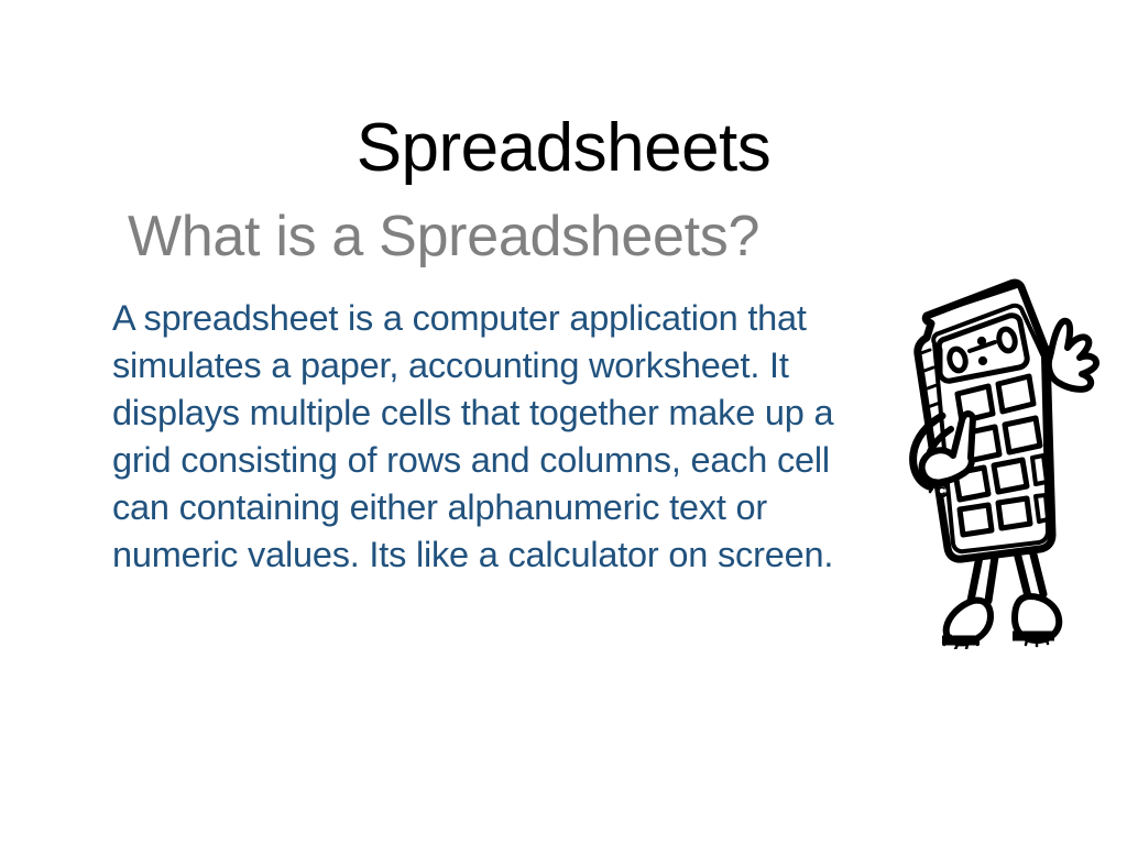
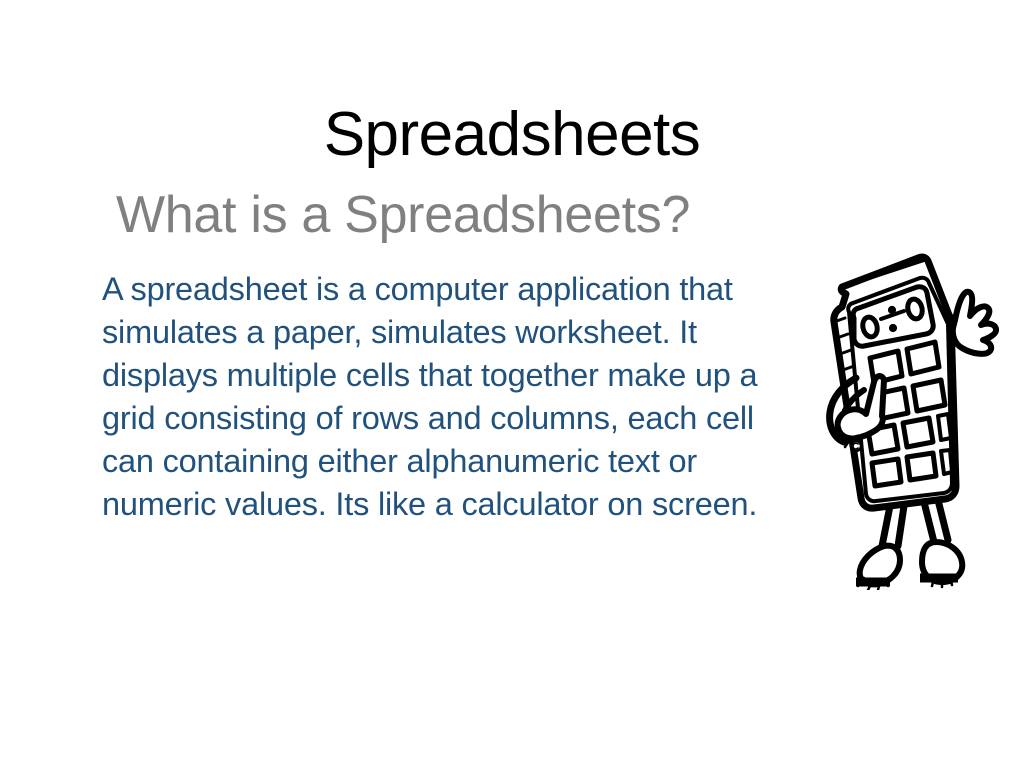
  Spreadsheets
  What is a Spreadsheets?
- A spreadsheet is a computer application that simulates a paper, accounting worksheet. It displays multiple cells that together make up a grid consisting of rows and columns, each cell can containing either alphanumeric text or numeric values. Its like a calculator on screen.
+ A spreadsheet is a computer application that simulates a paper, simulates worksheet. It displays multiple cells that together make up a grid consisting of rows and columns, each cell can containing either alphanumeric text or numeric values. Its like a calculator on screen.
